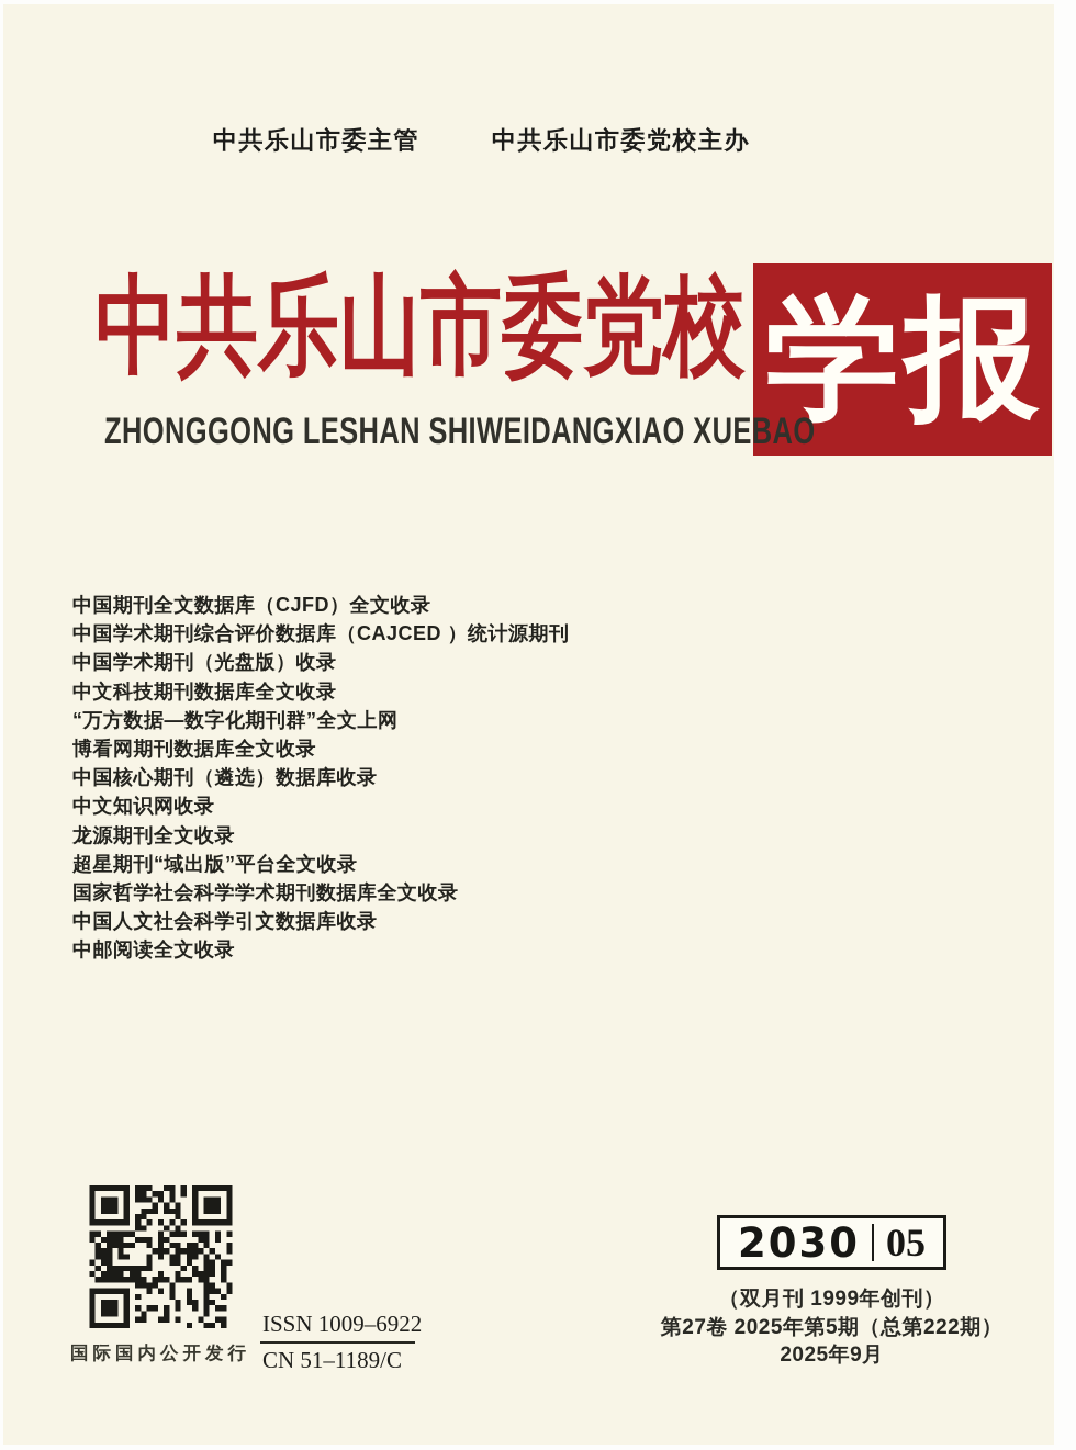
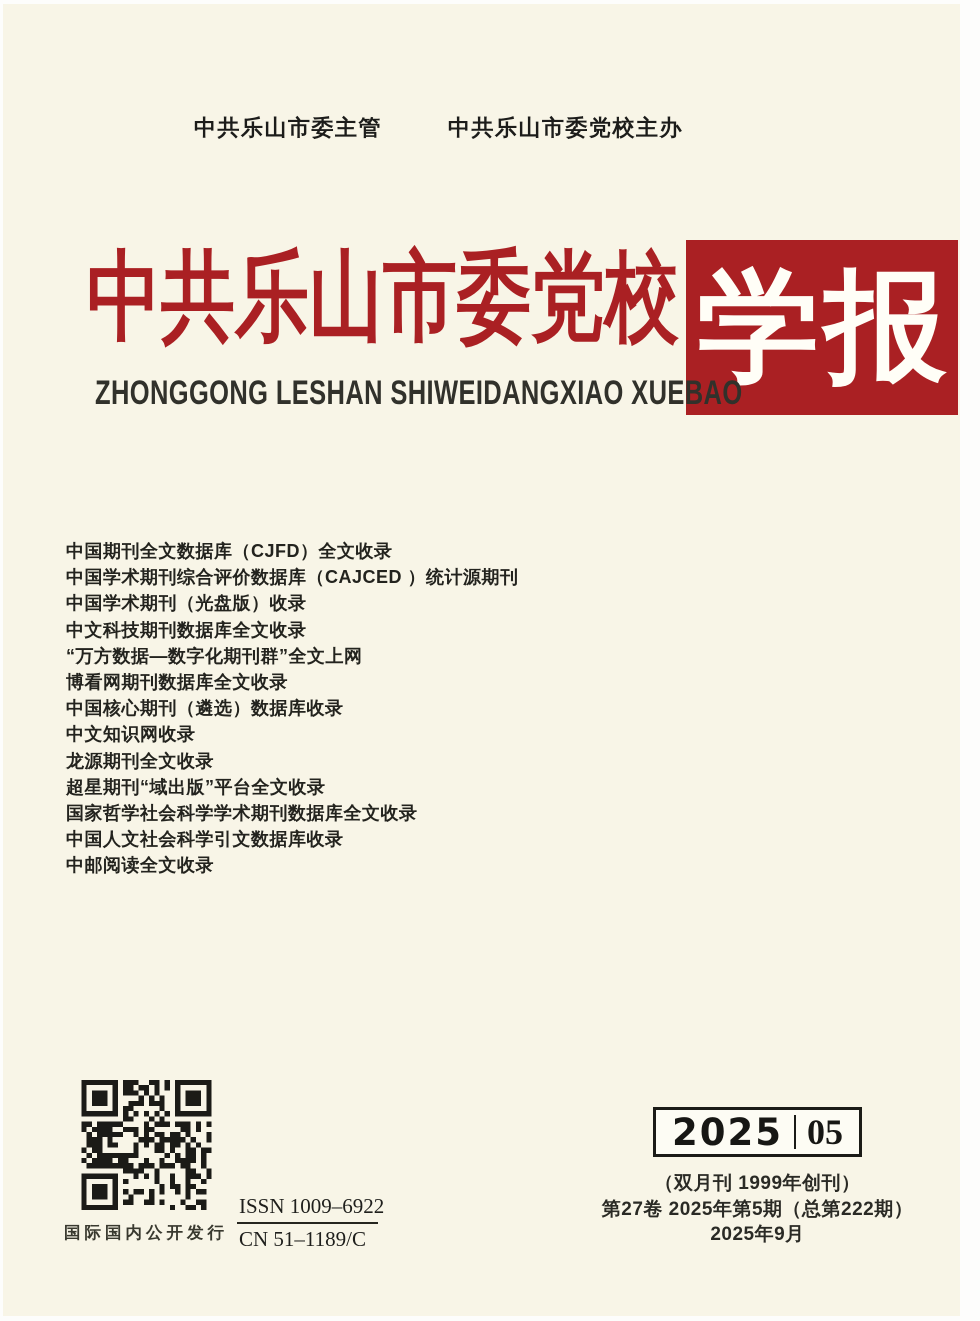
  中共乐山市委主管
  中共乐山市委党校主办
  中共乐山市委党校
  学报
  ZHONGGONG LESHAN SHIWEIDANGXIAO XUEBAO
  中国期刊全文数据库（CJFD）全文收录
  中国学术期刊综合评价数据库（CAJCED ）统计源期刊
  中国学术期刊（光盘版）收录
  中文科技期刊数据库全文收录
  “万方数据—数字化期刊群”全文上网
  博看网期刊数据库全文收录
  中国核心期刊（遴选）数据库收录
  中文知识网收录
  龙源期刊全文收录
  超星期刊“域出版”平台全文收录
  国家哲学社会科学学术期刊数据库全文收录
  中国人文社会科学引文数据库收录
  中邮阅读全文收录
  国际国内公开发行
  ISSN 1009–6922
  CN 51–1189/C
- 2030
+ 2025
  05
  （双月刊 1999年创刊）
  第27卷 2025年第5期（总第222期）
  2025年9月
